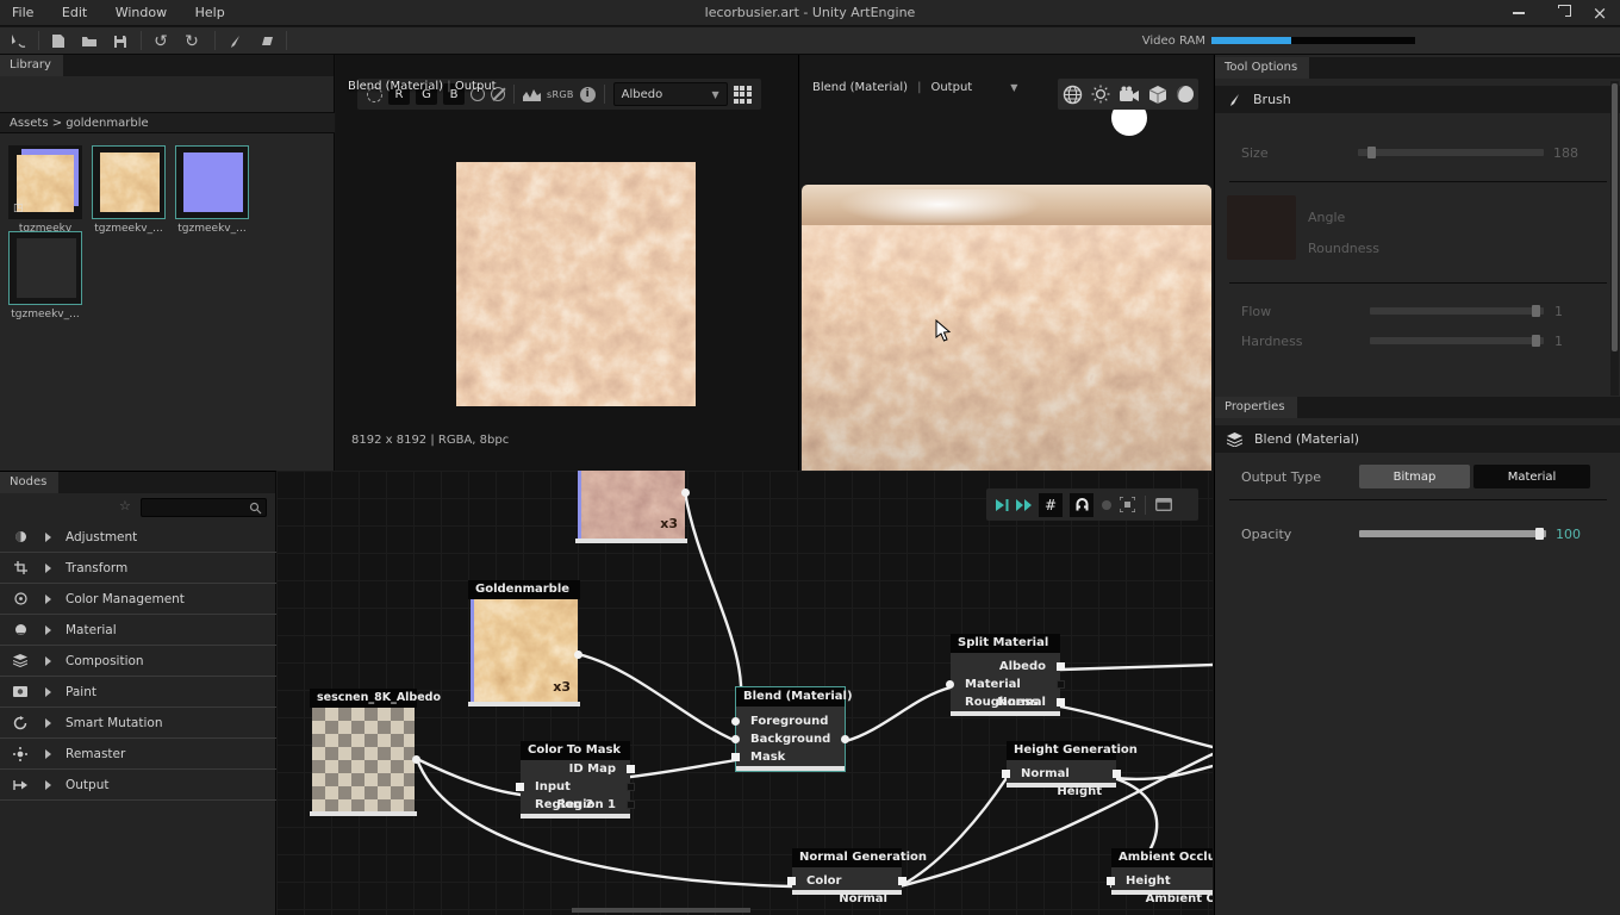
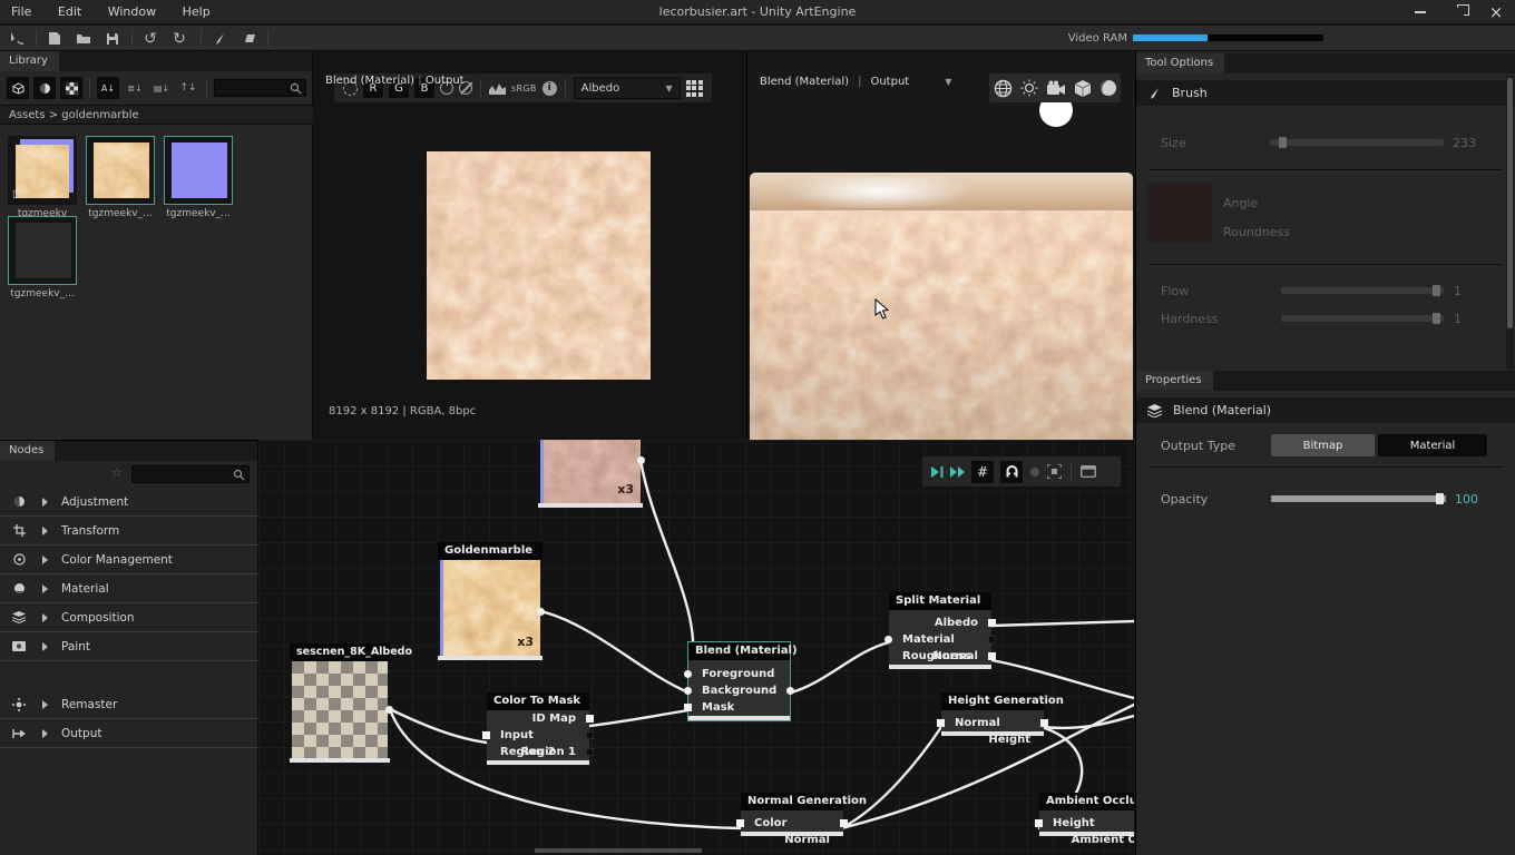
  File Edit Window Help
  lecorbusier.art - Unity ArtEngine
  ×
  ↺
  ↻
  Video RAM
  Library
+ A↓
+ ≣↓
+ ▤↓
+ ↑↓
  Assets > goldenmarble
  ◳
  tgzmeekv
  tgzmeekv_...
  tgzmeekv_...
  tgzmeekv_...
  R
  G
  B
  sRGB
  i
  Albedo
  ▼
  Blend (Material) | Output
  8192 x 8192 | RGBA, 8bpc
  Blend (Material)
  |
  Output
  ▼
  Tool Options
  Brush
  Size
- 188
+ 233
  Angle
  Roundness
  Flow
  1
  Hardness
  1
  Properties
  Blend (Material)
  Output Type
  Bitmap
  Material
  Opacity
  100
  Nodes
  ☆
  Adjustment
  Transform
  Color Management
  Material
  Composition
  Paint
- Smart Mutation
  Remaster
  Output
  #
  x3
  Goldenmarble
  x3
  sescnen_8K_Albedo
  Color To Mask
  ID Map
  Input
  Region 1
  Region 2
  Blend (Material)
  Foreground
  Background
  Mask
  Split Material
  Albedo
  Material
  Normal
  Roughness
  Height Generation
  Normal
  Height
  Normal Generation
  Color
  Normal
  Ambient Occlu
  Height
  Ambient O
